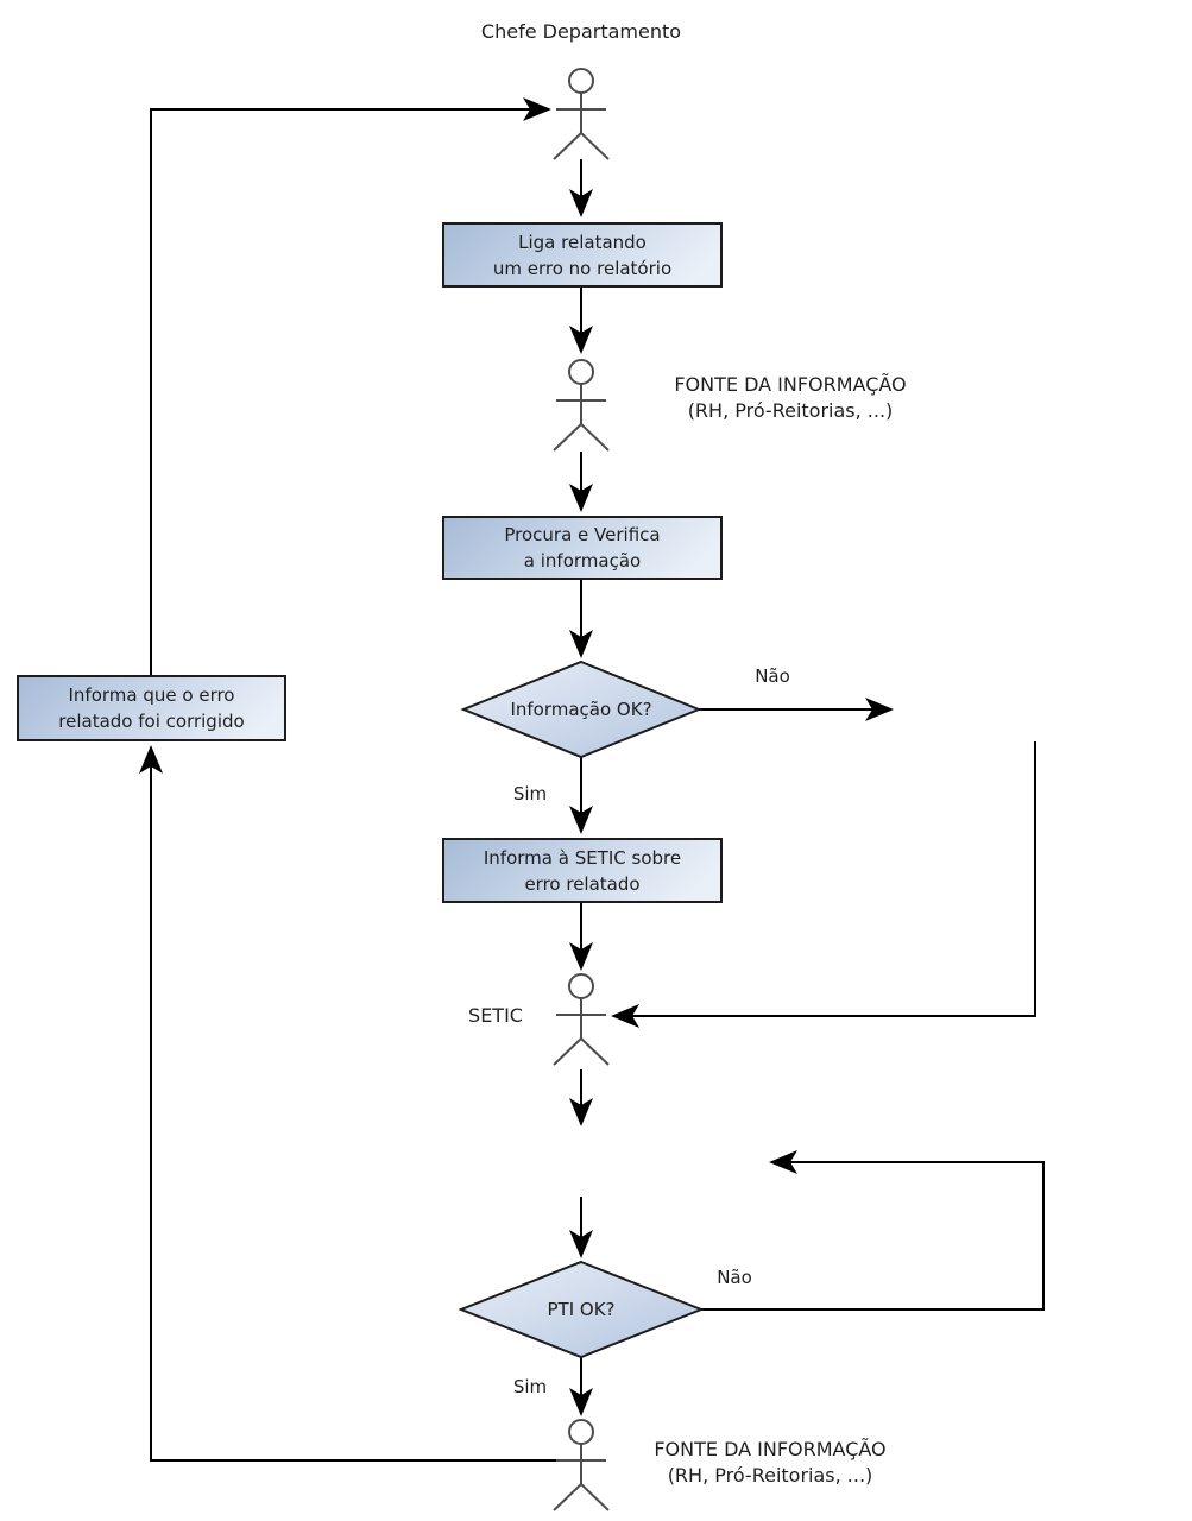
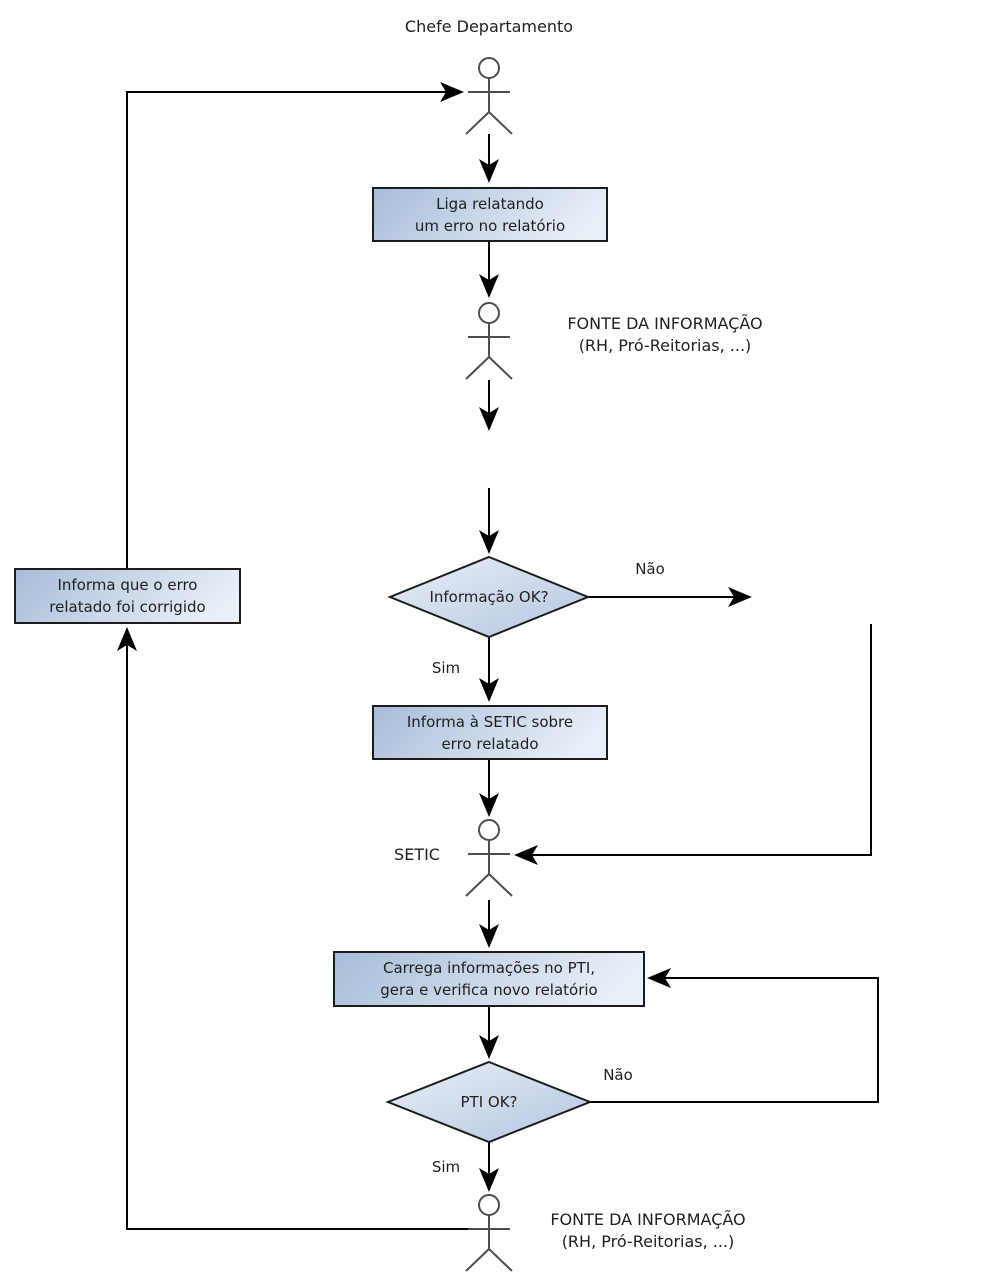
  Chefe Departamento
  Liga relatando
  um erro no relatório
- Procura e Verifica
- a informação
  Informa que o erro
  relatado foi corrigido
  Informa à SETIC sobre
  erro relatado
+ Carrega informações no PTI,
+ gera e verifica novo relatório
  Informação OK?
  PTI OK?
  Não
  Sim
  Não
  Sim
  FONTE DA INFORMAÇÃO
  (RH, Pró-Reitorias, ...)
  SETIC
  FONTE DA INFORMAÇÃO
  (RH, Pró-Reitorias, ...)
